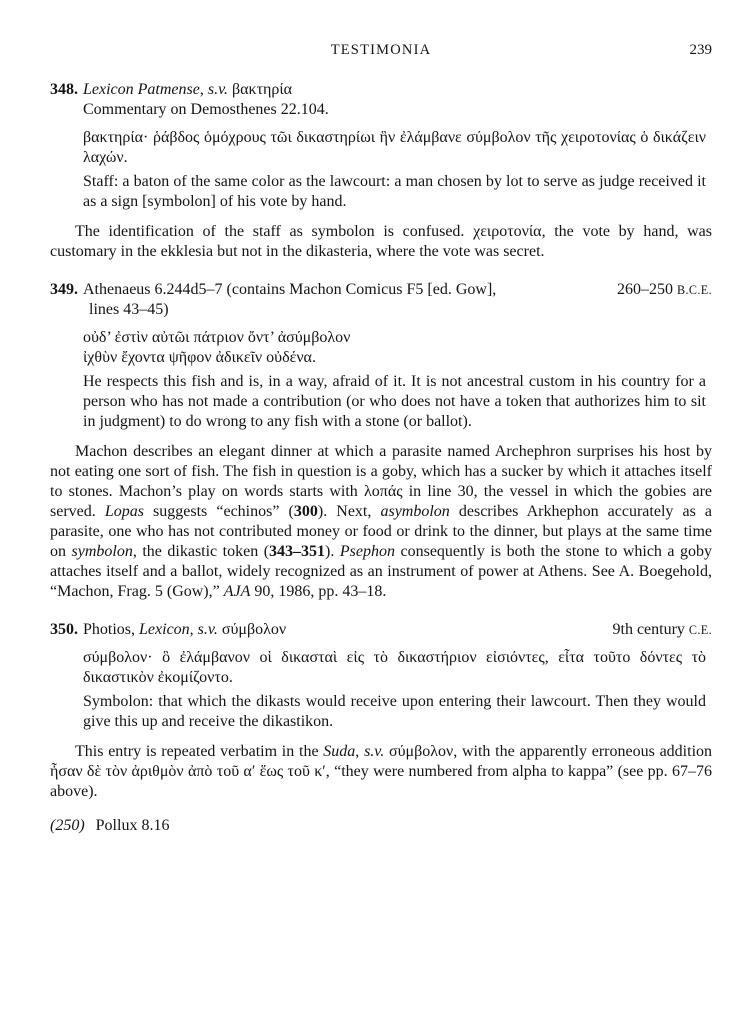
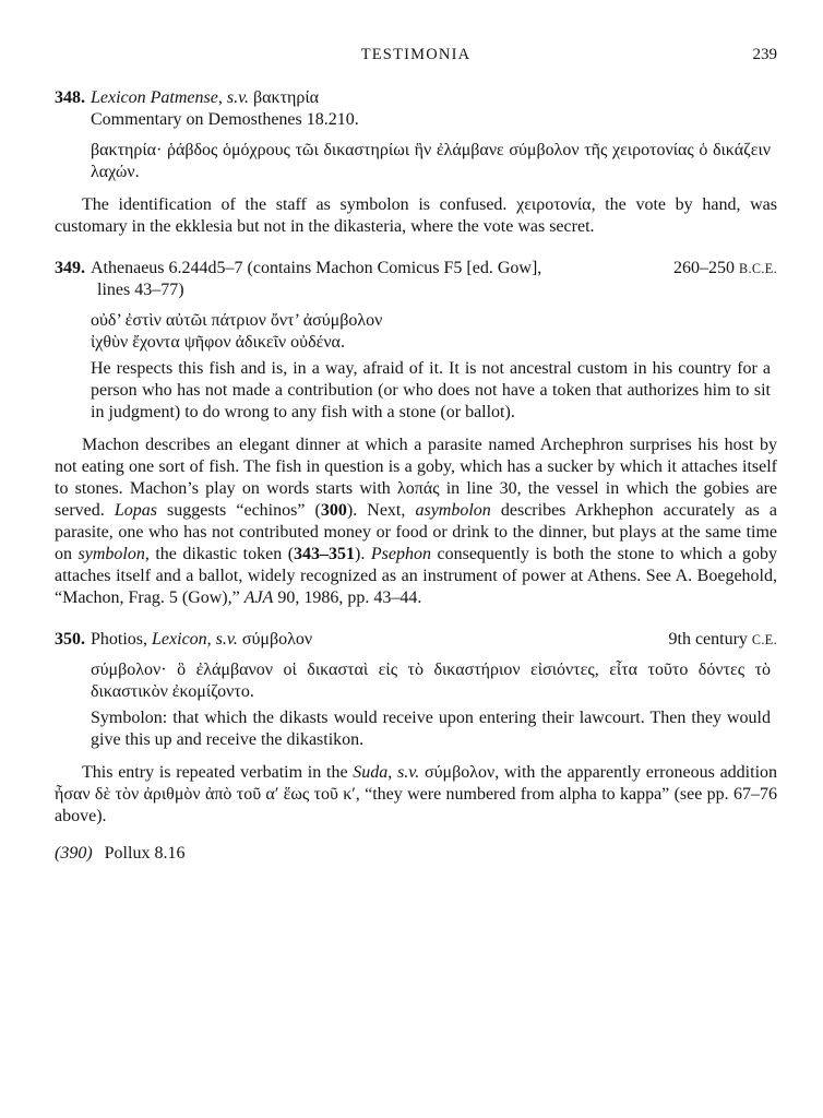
  TESTIMONIA
  239
  348.
  Lexicon Patmense, s.v. βακτηρία
- Commentary on Demosthenes 22.104.
+ Commentary on Demosthenes 18.210.
  βακτηρία· ῥάβδος ὁμόχρους τῶι δικαστηρίωι ἣν ἐλάμβανε σύμβολον τῆς χειροτονίας ὁ δικάζειν λαχών.
- Staff: a baton of the same color as the lawcourt: a man chosen by lot to serve as judge received it as a sign [symbolon] of his vote by hand.
  The identification of the staff as symbolon is confused. χειροτονία, the vote by hand, was customary in the ekklesia but not in the dikasteria, where the vote was secret.
  349.
  Athenaeus 6.244d5–7 (contains Machon Comicus F5 [ed. Gow],
  260–250 B.C.E.
- lines 43–45)
+ lines 43–77)
  οὐδ’ ἐστὶν αὐτῶι πάτριον ὄντ’ ἀσύμβολον
  ἰχθὺν ἔχοντα ψῆφον ἀδικεῖν οὐδένα.
  He respects this fish and is, in a way, afraid of it. It is not ancestral custom in his country for a person who has not made a contribution (or who does not have a token that authorizes him to sit in judgment) to do wrong to any fish with a stone (or ballot).
- Machon describes an elegant dinner at which a parasite named Archephron surprises his host by not eating one sort of fish. The fish in question is a goby, which has a sucker by which it attaches itself to stones. Machon’s play on words starts with λοπάς in line 30, the vessel in which the gobies are served. Lopas suggests “echinos” (300). Next, asymbolon describes Arkhephon accurately as a parasite, one who has not contributed money or food or drink to the dinner, but plays at the same time on symbolon, the dikastic token (343–351). Psephon consequently is both the stone to which a goby attaches itself and a ballot, widely recognized as an instrument of power at Athens. See A. Boegehold, “Machon, Frag. 5 (Gow),” AJA 90, 1986, pp. 43–18.
+ Machon describes an elegant dinner at which a parasite named Archephron surprises his host by not eating one sort of fish. The fish in question is a goby, which has a sucker by which it attaches itself to stones. Machon’s play on words starts with λοπάς in line 30, the vessel in which the gobies are served. Lopas suggests “echinos” (300). Next, asymbolon describes Arkhephon accurately as a parasite, one who has not contributed money or food or drink to the dinner, but plays at the same time on symbolon, the dikastic token (343–351). Psephon consequently is both the stone to which a goby attaches itself and a ballot, widely recognized as an instrument of power at Athens. See A. Boegehold, “Machon, Frag. 5 (Gow),” AJA 90, 1986, pp. 43–44.
  350.
  Photios, Lexicon, s.v. σύμβολον
  9th century C.E.
  σύμβολον· ὃ ἐλάμβανον οἱ δικασταὶ εἰς τὸ δικαστήριον εἰσιόντες, εἶτα τοῦτο δόντες τὸ δικαστικὸν ἐκομίζοντο.
  Symbolon: that which the dikasts would receive upon entering their lawcourt. Then they would give this up and receive the dikastikon.
  This entry is repeated verbatim in the Suda, s.v. σύμβολον, with the apparently erroneous addition ἦσαν δὲ τὸν ἀριθμὸν ἀπὸ τοῦ α′ ἕως τοῦ κ′, “they were numbered from alpha to kappa” (see pp. 67–76 above).
- (250) Pollux 8.16
+ (390) Pollux 8.16
